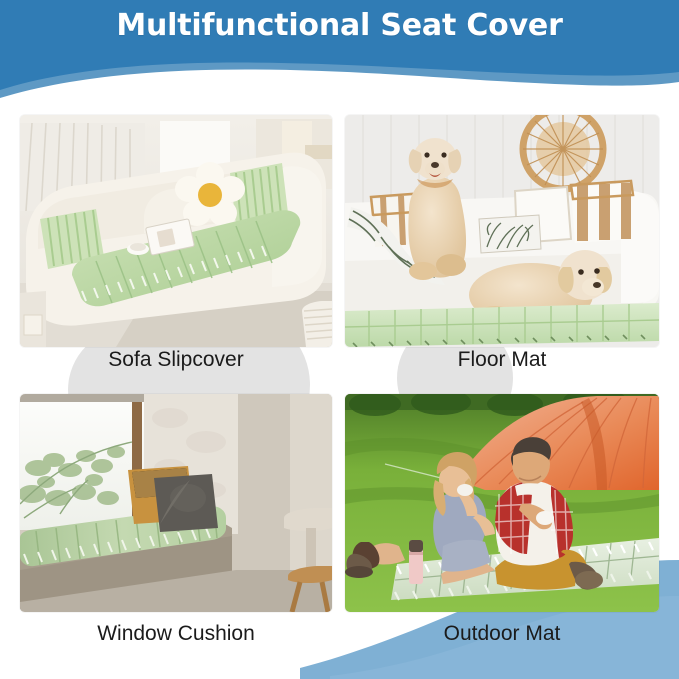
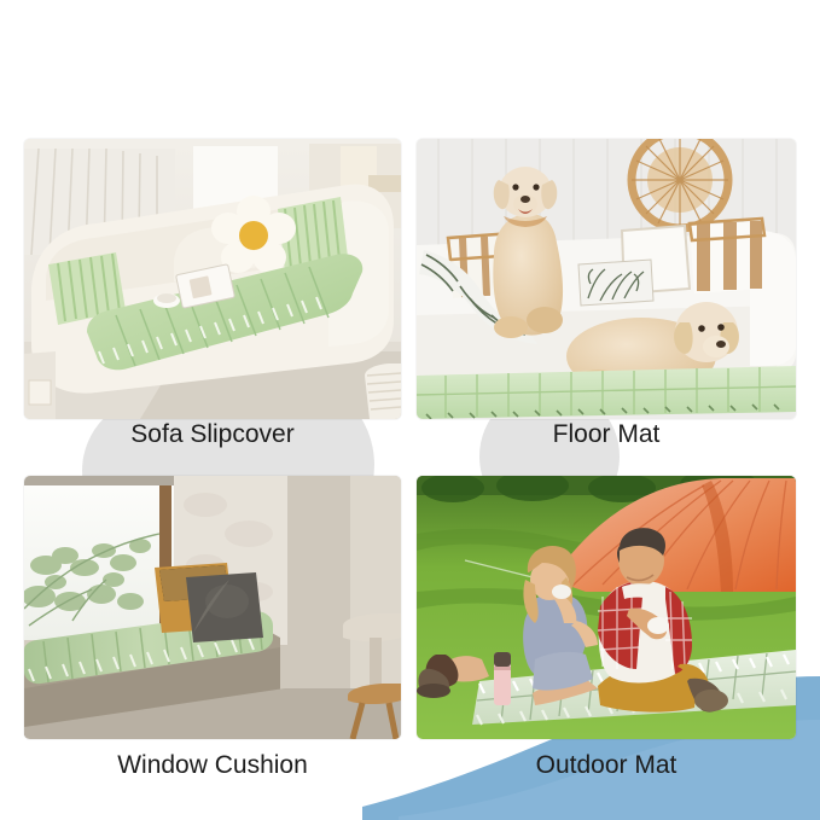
- Multifunctional Seat Cover
  Sofa Slipcover
  Floor Mat
  Window Cushion
  Outdoor Mat
